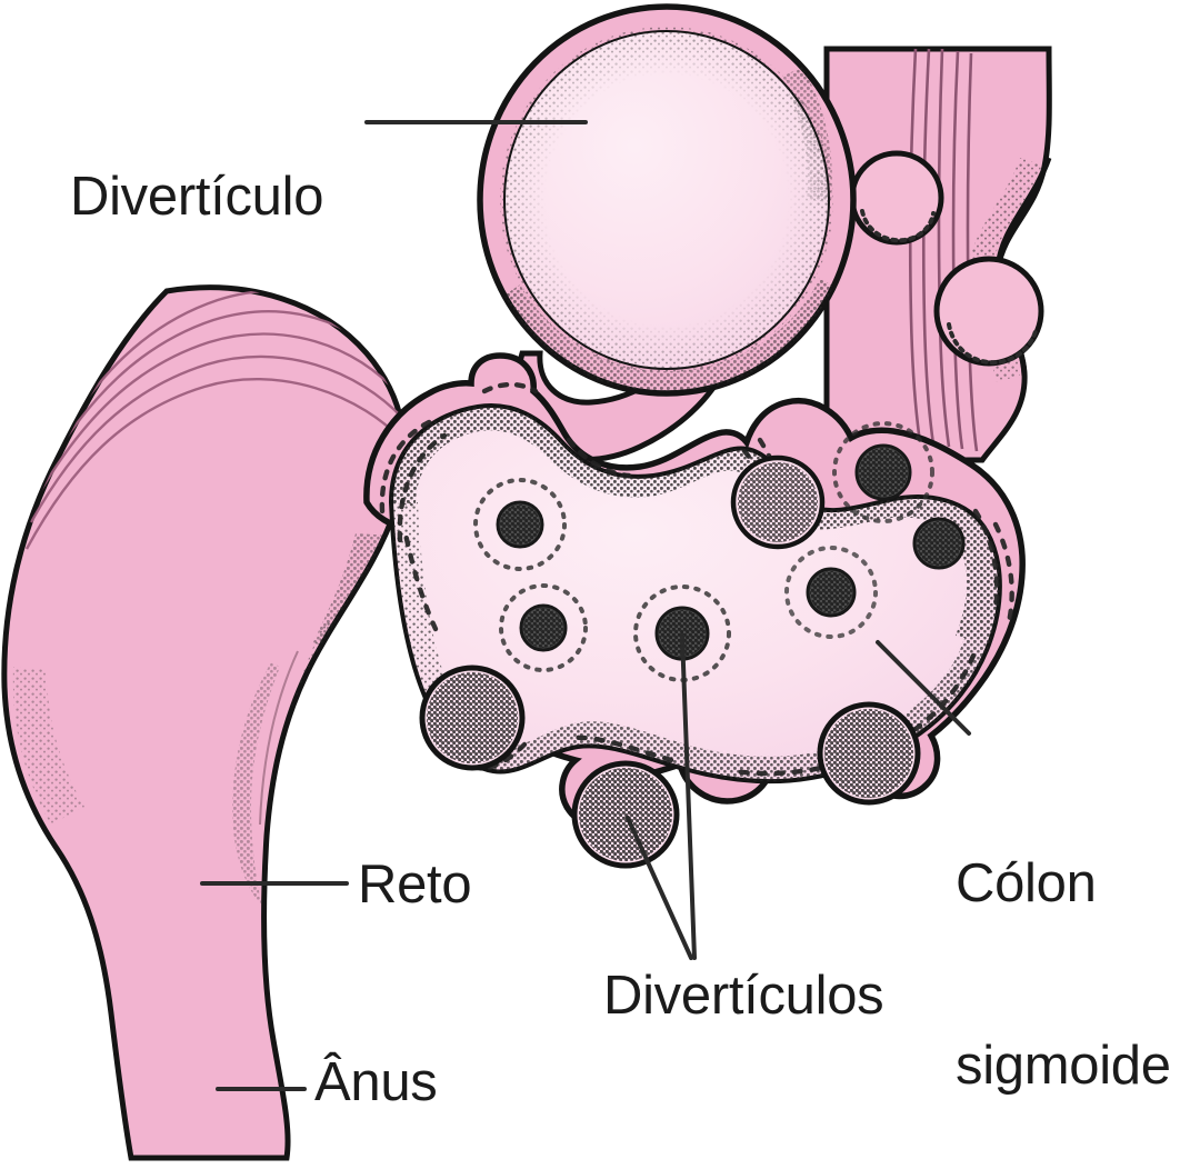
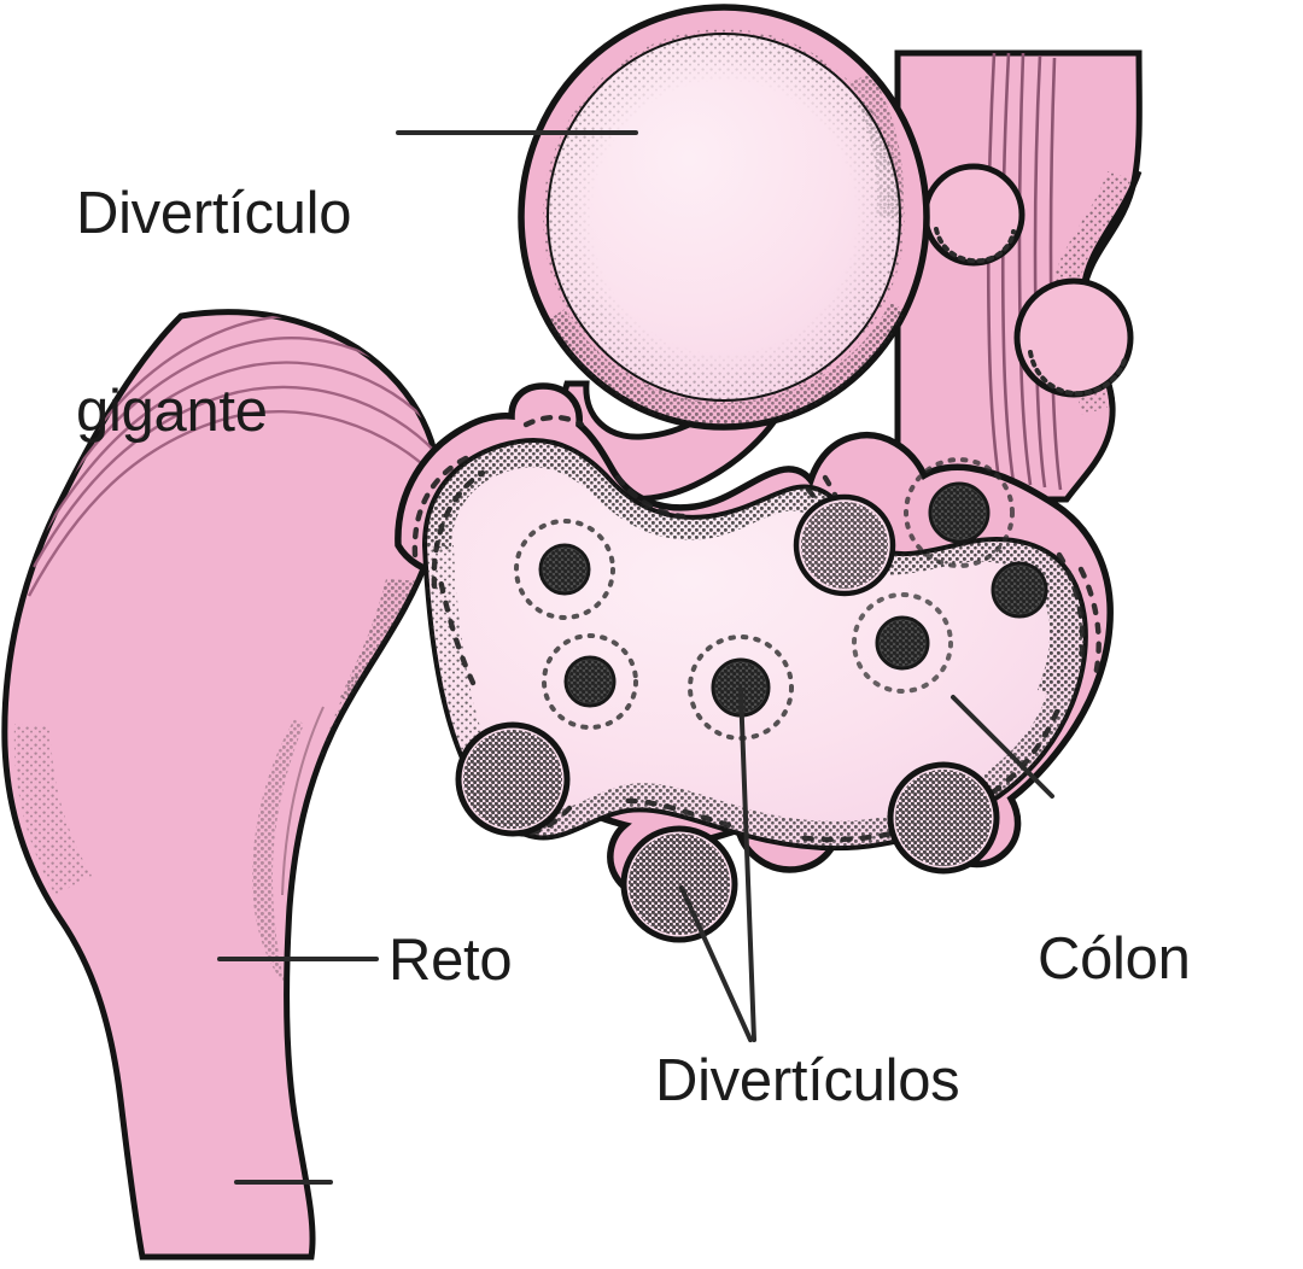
  Divertículo
+ gigante
  Cólon
- sigmoide
  Divertículos
  Reto
- Ânus
